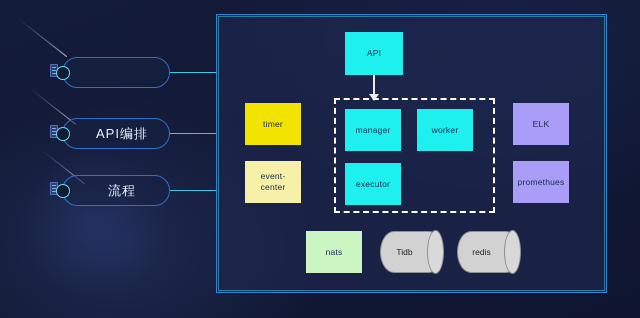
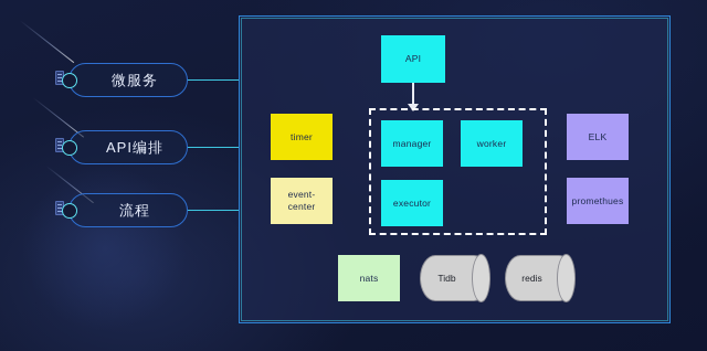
+ 微服务
  API编排
  流程
  API
  timer
  event-
  center
  manager
  worker
  executor
  ELK
  promethues
  nats
  Tidb
  redis
